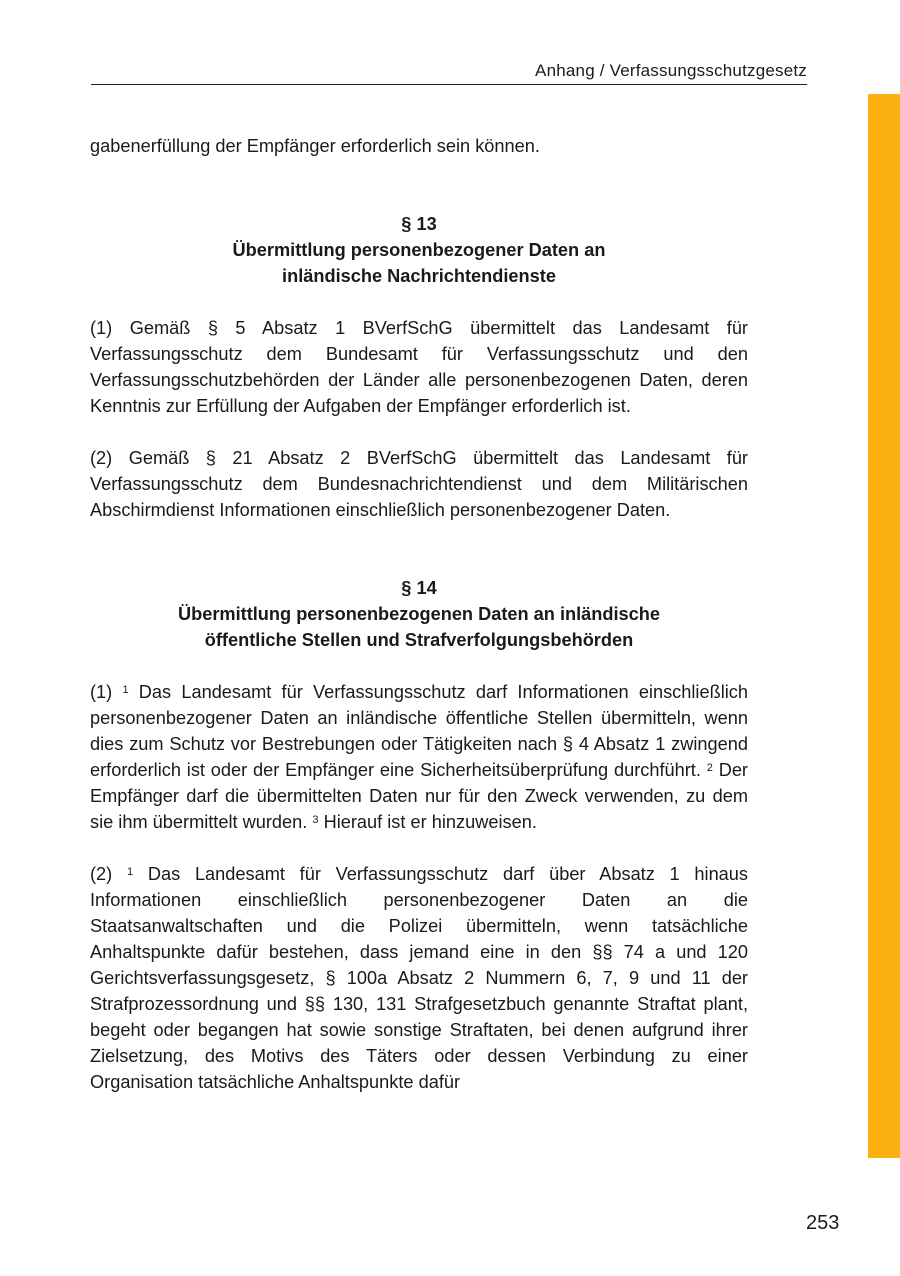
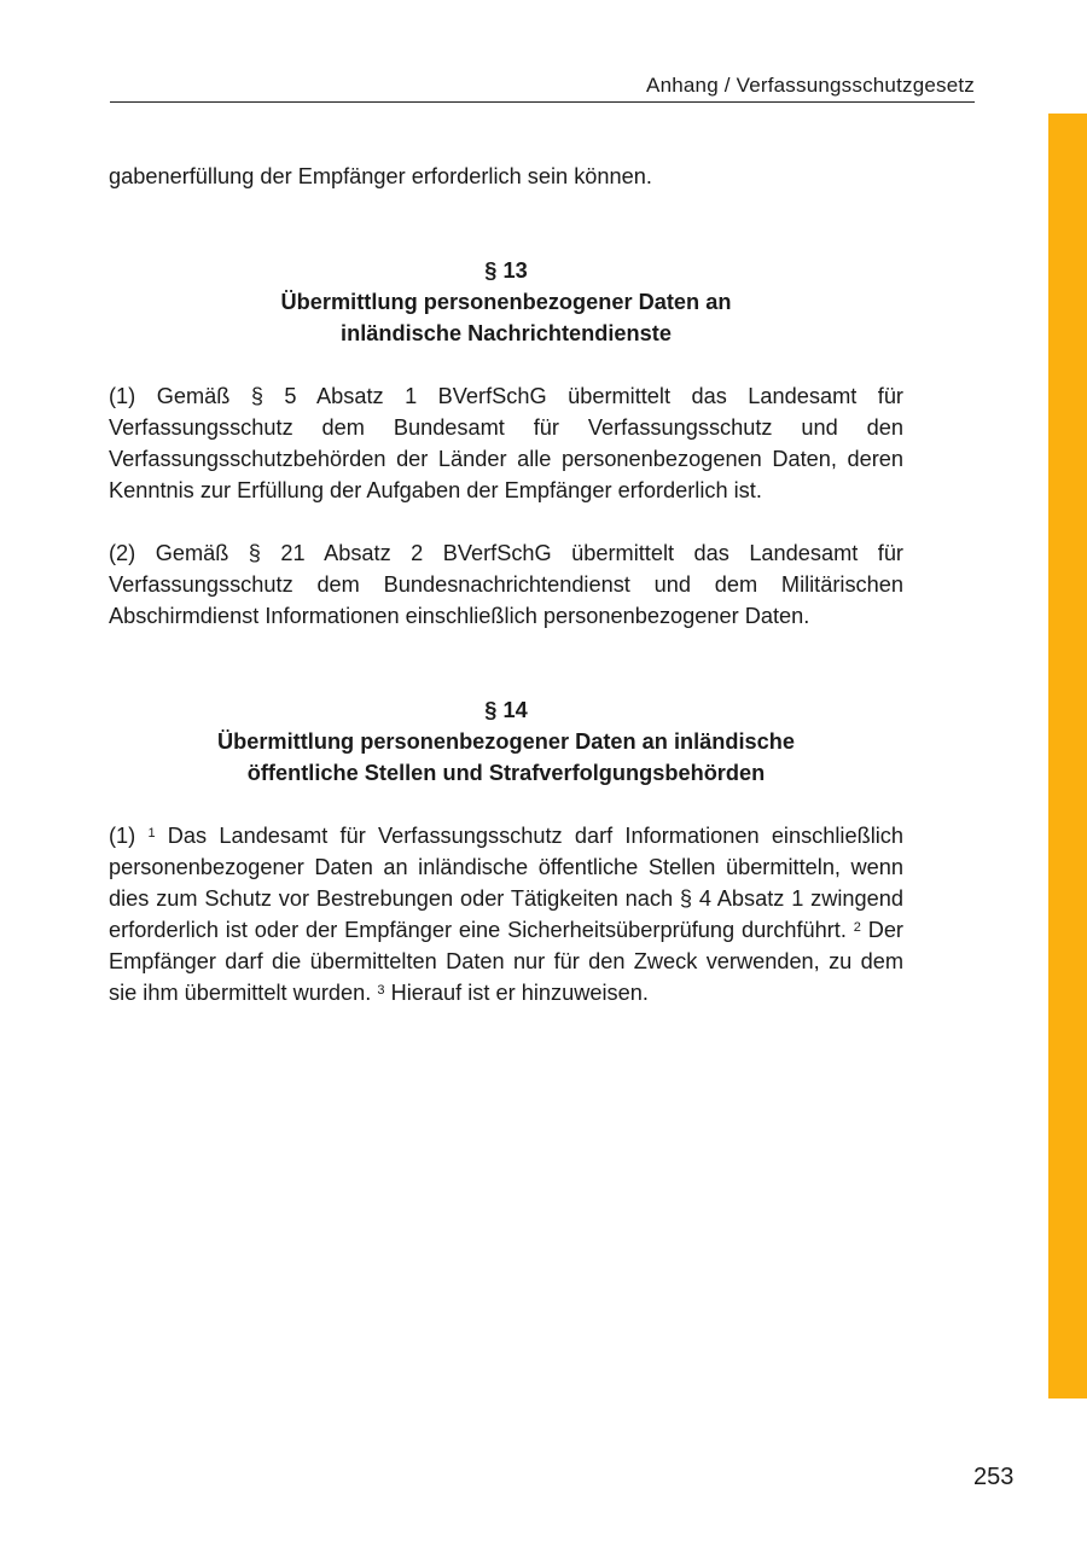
  Anhang / Verfassungsschutzgesetz
  gabenerfüllung der Empfänger erforderlich sein können.
  § 13
  Übermittlung personenbezogener Daten an
  inländische Nachrichtendienste
  (1) Gemäß § 5 Absatz 1 BVerfSchG übermittelt das Landesamt für Verfassungsschutz dem Bundesamt für Verfassungsschutz und den Verfassungsschutzbehörden der Länder alle personenbezogenen Daten, deren Kenntnis zur Erfüllung der Aufgaben der Empfänger erforderlich ist.
  (2) Gemäß § 21 Absatz 2 BVerfSchG übermittelt das Landesamt für Verfassungsschutz dem Bundesnachrichtendienst und dem Militärischen Abschirmdienst Informationen einschließlich personenbezogener Daten.
  § 14
- Übermittlung personenbezogenen Daten an inländische
+ Übermittlung personenbezogener Daten an inländische
  öffentliche Stellen und Strafverfolgungsbehörden
  (1) 1 Das Landesamt für Verfassungsschutz darf Informationen einschließlich personenbezogener Daten an inländische öffentliche Stellen übermitteln, wenn dies zum Schutz vor Bestrebungen oder Tätigkeiten nach § 4 Absatz 1 zwingend erforderlich ist oder der Empfänger eine Sicherheitsüberprüfung durchführt. 2 Der Empfänger darf die übermittelten Daten nur für den Zweck verwenden, zu dem sie ihm übermittelt wurden. 3 Hierauf ist er hinzuweisen.
- (2) 1 Das Landesamt für Verfassungsschutz darf über Absatz 1 hinaus Informationen einschließlich personenbezogener Daten an die Staatsanwaltschaften und die Polizei übermitteln, wenn tatsächliche Anhaltspunkte dafür bestehen, dass jemand eine in den §§ 74 a und 120 Gerichtsverfassungsgesetz, § 100a Absatz 2 Nummern 6, 7, 9 und 11 der Strafprozessordnung und §§ 130, 131 Strafgesetzbuch genannte Straftat plant, begeht oder begangen hat sowie sonstige Straftaten, bei denen aufgrund ihrer Zielsetzung, des Motivs des Täters oder dessen Verbindung zu einer Organisation tatsächliche Anhaltspunkte dafür
  253
